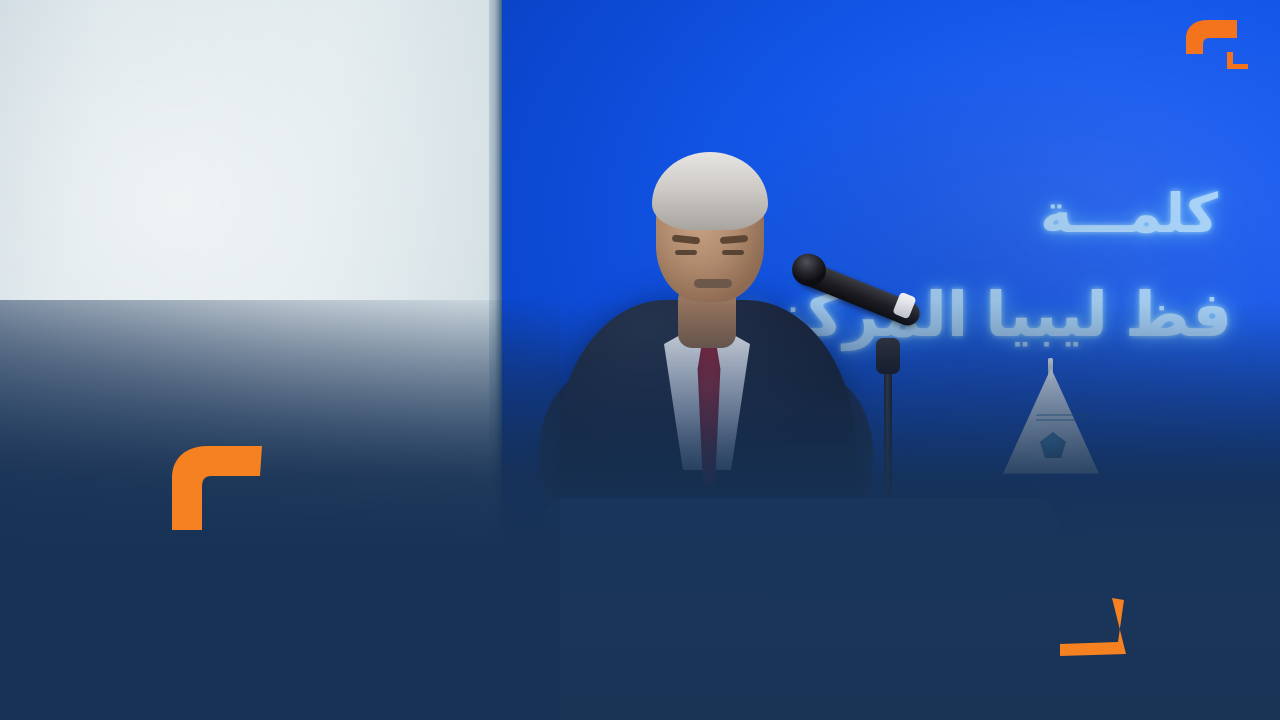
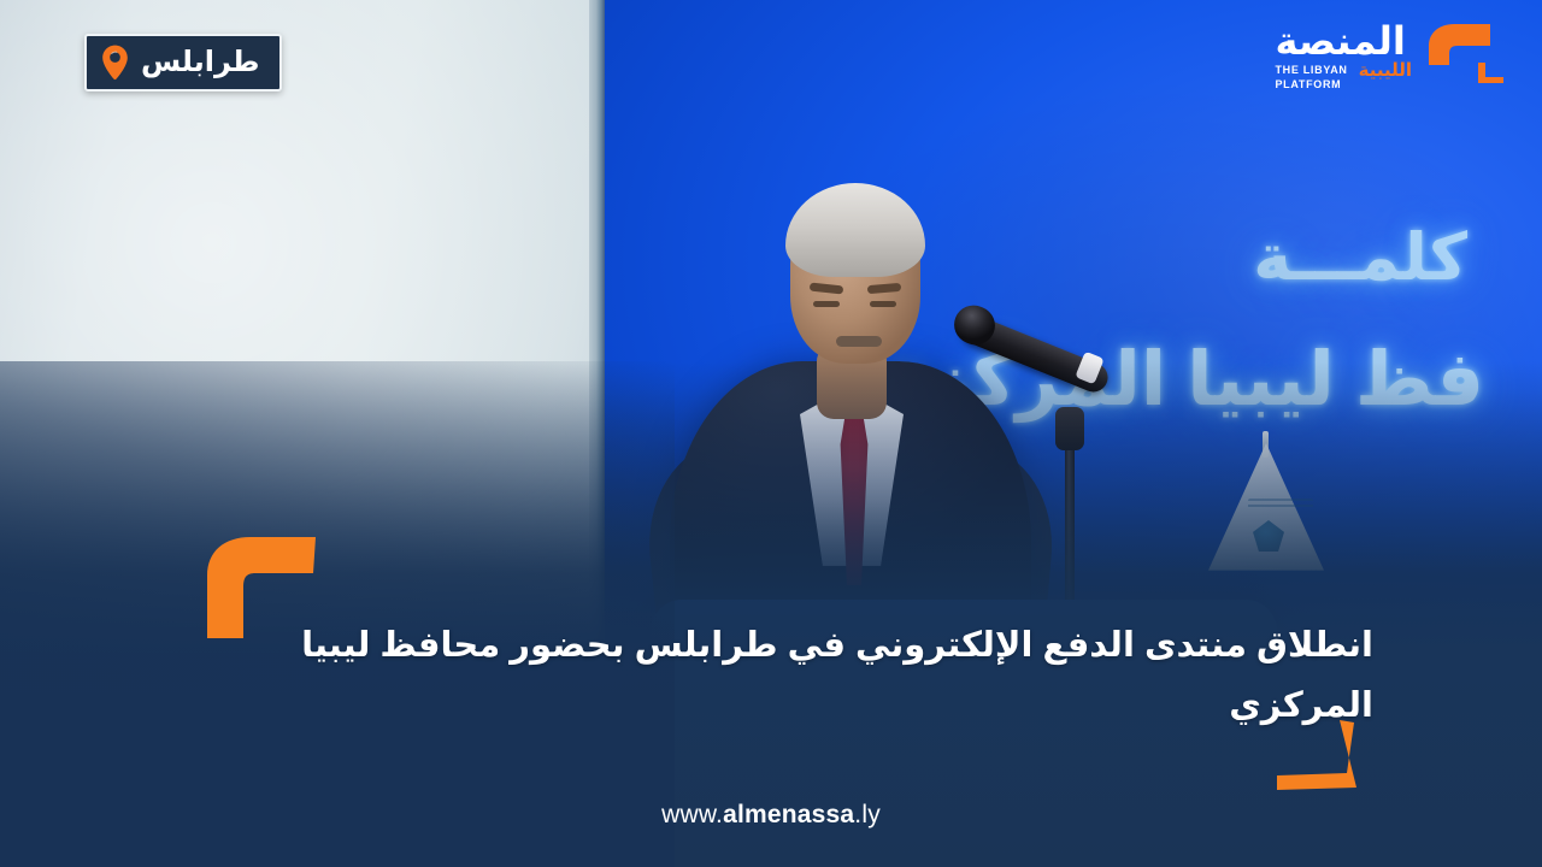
+ طرابلس
+ المنصة
+ الليبية
+ THE LIBYAN
+ PLATFORM
+ انطلاق منتدى الدفع الإلكتروني في طرابلس بحضور محافظ ليبيا المركزي
+ www.almenassa.ly
